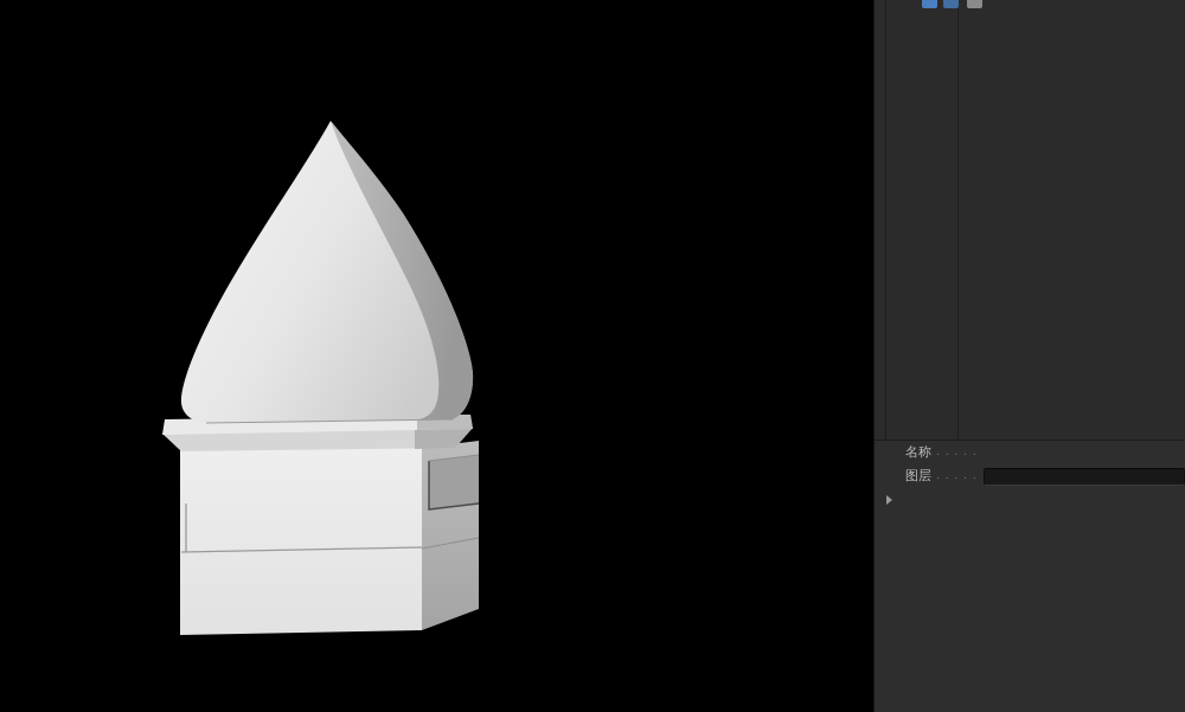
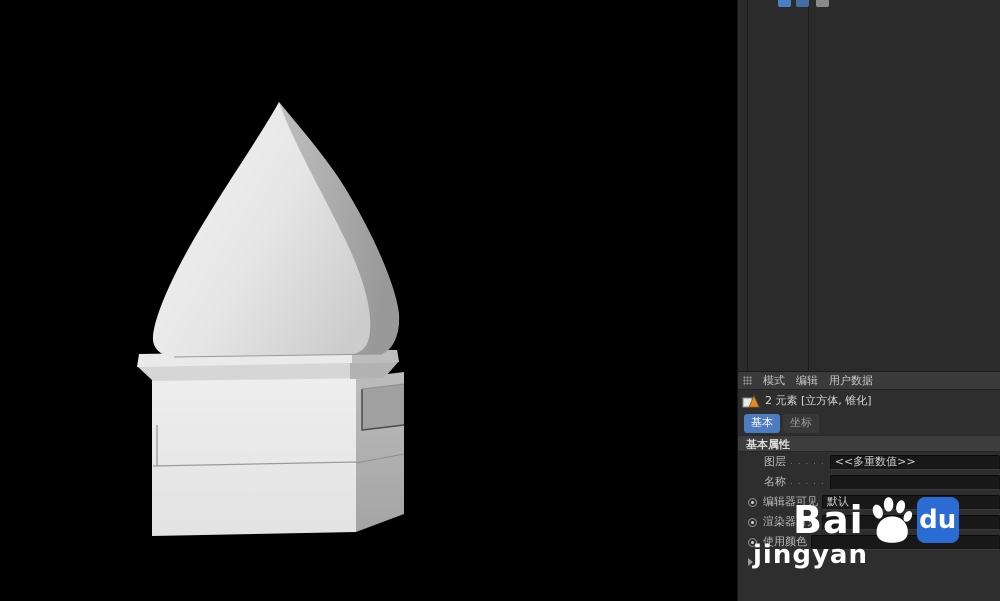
+ 模式
+ 编辑
+ 用户数据
+ 2 元素 [立方体, 锥化]
+ 基本
+ 坐标
+ 基本属性
- 名称
+ 图层
  . . . . .
+ <<多重数值>>
- 图层
+ 名称
  . . . . .
+ 编辑器可见
+ 默认
+ 渲染器可见
+ 使用颜色
+ Bai
+ du
+ jingyan
